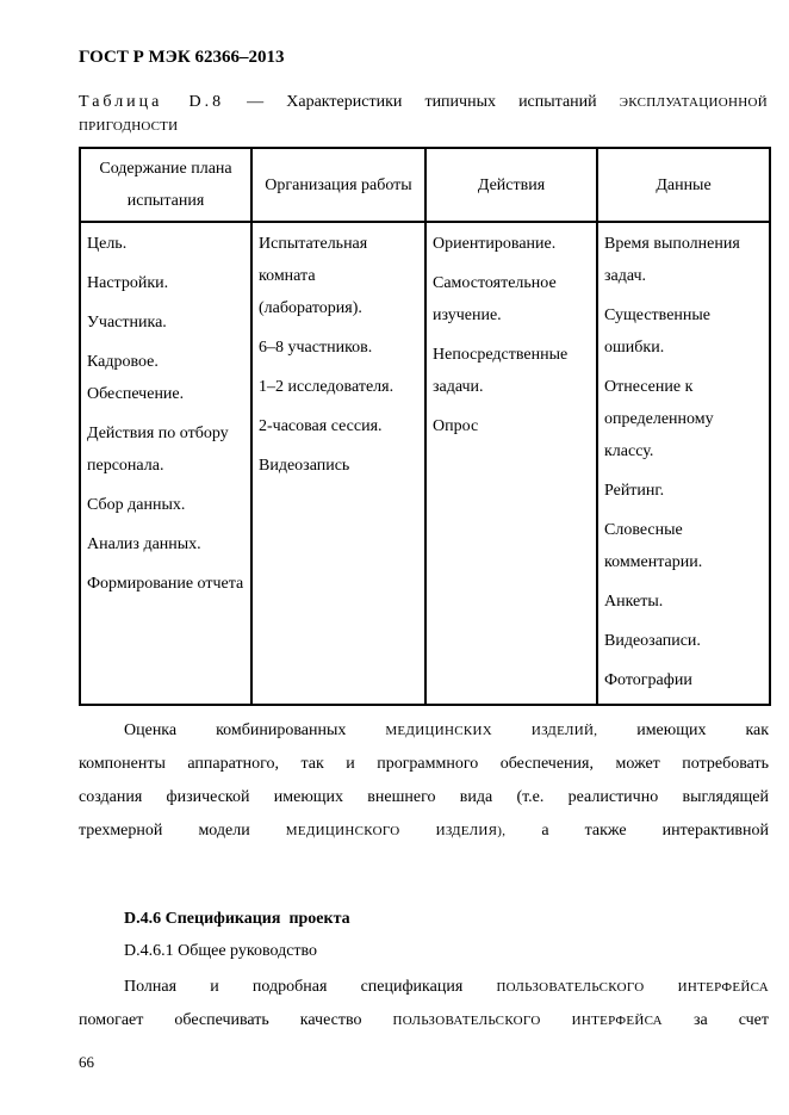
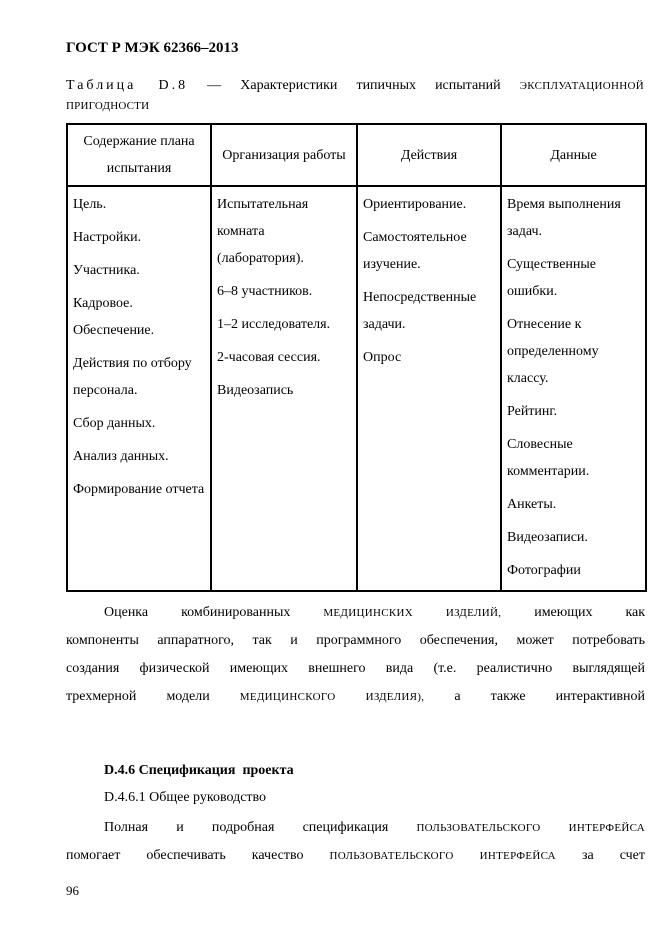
  ГОСТ Р МЭК 62366–2013
  Таблица D.8 — Характеристики типичных испытаний ЭКСПЛУАТАЦИОННОЙ
  ПРИГОДНОСТИ
  Содержание плана испытания	Организация работы	Действия	Данные
  Цель. Настройки. Участника. Кадровое. Обеспечение. Действия по отбору персонала. Сбор данных. Анализ данных. Формирование отчета	Испытательная комната (лаборатория). 6–8 участников. 1–2 исследователя. 2-часовая сессия. Видеозапись	Ориентирование. Самостоятельное изучение. Непосредственные задачи. Опрос	Время выполнения задач. Существенные ошибки. Отнесение к определенному классу. Рейтинг. Словесные комментарии. Анкеты. Видеозаписи. Фотографии
  Оценка комбинированных МЕДИЦИНСКИХ ИЗДЕЛИЙ, имеющих как
  компоненты аппаратного, так и программного обеспечения, может потребовать
  создания физической имеющих внешнего вида (т.е. реалистично выглядящей
  трехмерной модели МЕДИЦИНСКОГО ИЗДЕЛИЯ), а также интерактивной
  D.4.6 Спецификация проекта
  D.4.6.1 Общее руководство
  Полная и подробная спецификация ПОЛЬЗОВАТЕЛЬСКОГО ИНТЕРФЕЙСА
  помогает обеспечивать качество ПОЛЬЗОВАТЕЛЬСКОГО ИНТЕРФЕЙСА за счет
- 66
+ 96
